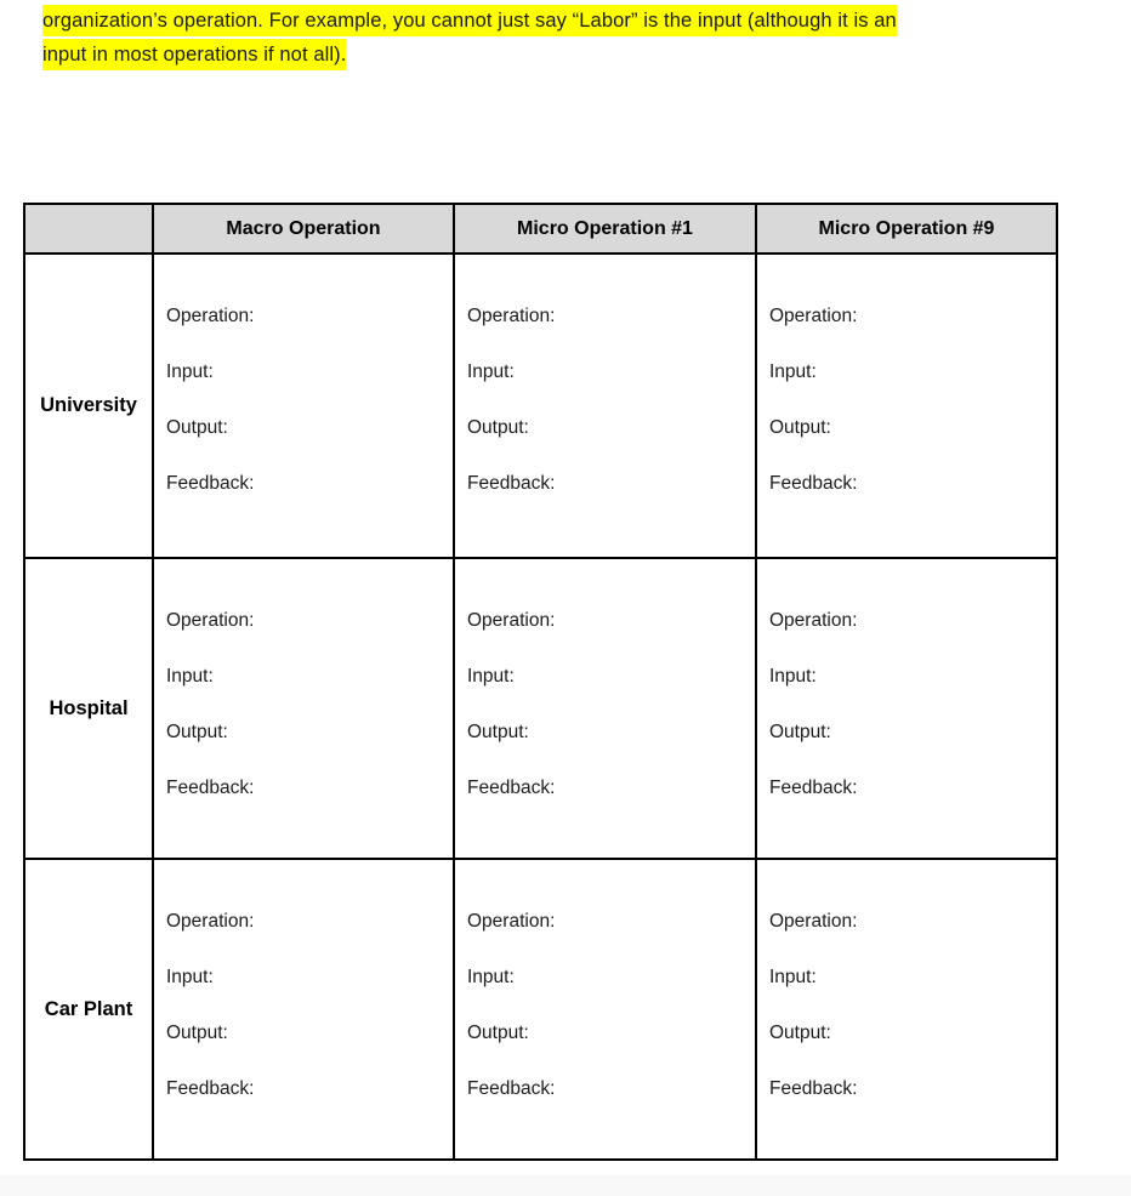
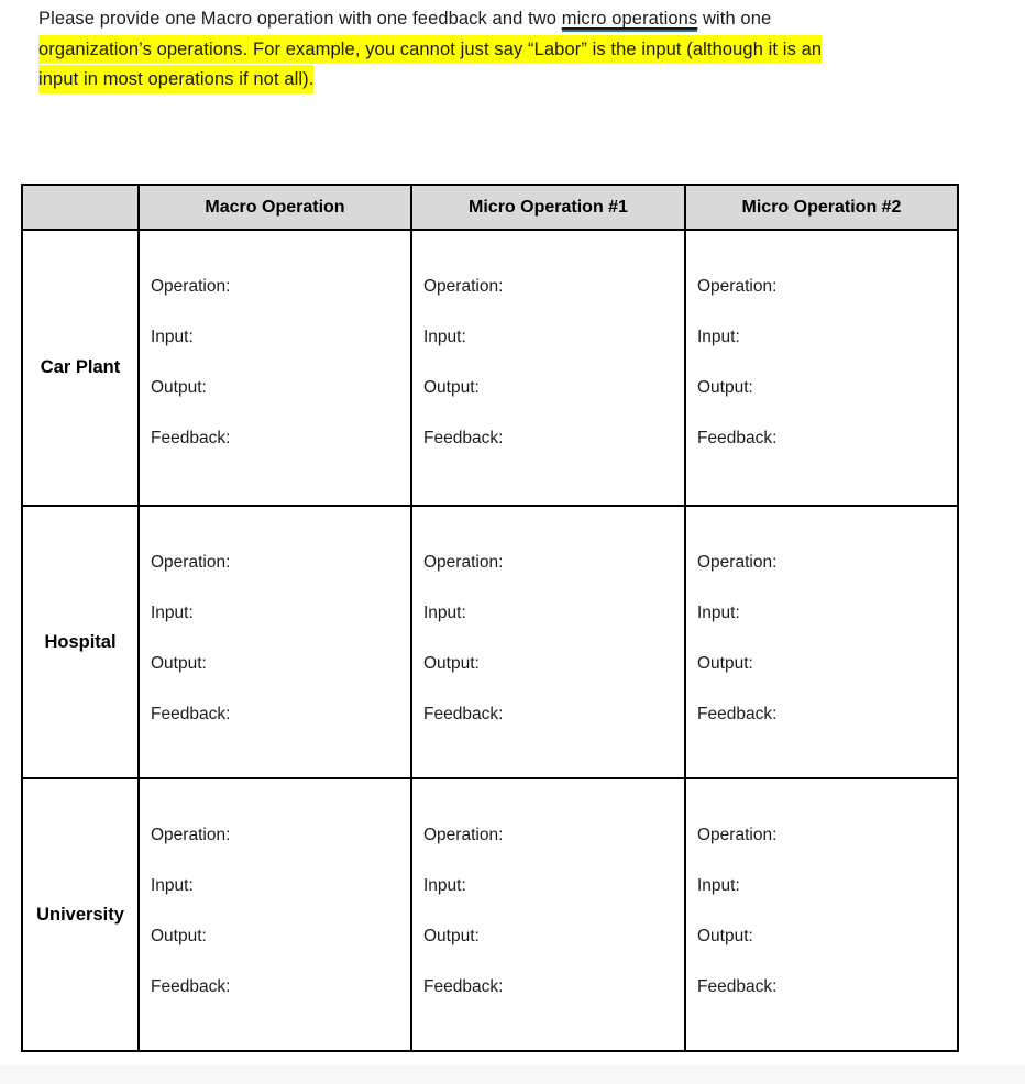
+ Please provide one Macro operation with one feedback and two micro operations with one
- organization’s operation. For example, you cannot just say “Labor” is the input (although it is an
+ organization’s operations. For example, you cannot just say “Labor” is the input (although it is an
  input in most operations if not all).
- 	Macro Operation	Micro Operation #1	Micro Operation #9
+ 	Macro Operation	Micro Operation #1	Micro Operation #2
- University	Operation: Input: Output: Feedback:	Operation: Input: Output: Feedback:	Operation: Input: Output: Feedback:
+ Car Plant	Operation: Input: Output: Feedback:	Operation: Input: Output: Feedback:	Operation: Input: Output: Feedback:
  Hospital	Operation: Input: Output: Feedback:	Operation: Input: Output: Feedback:	Operation: Input: Output: Feedback:
- Car Plant	Operation: Input: Output: Feedback:	Operation: Input: Output: Feedback:	Operation: Input: Output: Feedback:
+ University	Operation: Input: Output: Feedback:	Operation: Input: Output: Feedback:	Operation: Input: Output: Feedback:
